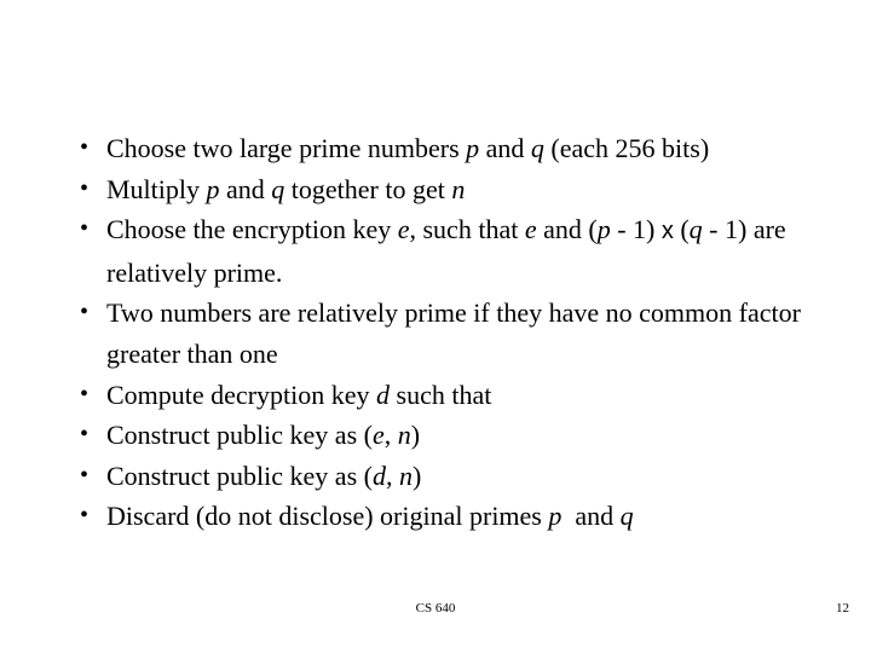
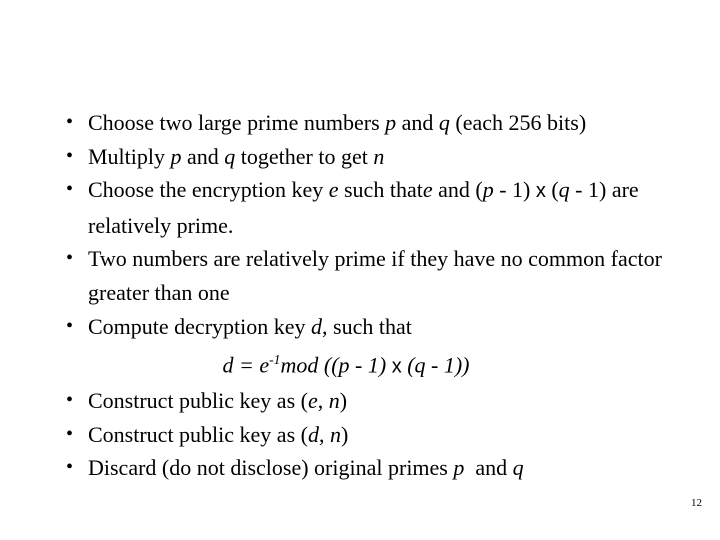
  •
  Choose two large prime numbers p and q (each 256 bits)
  •
  Multiply p and q together to get n
  •
- Choose the encryption key e, such that e and (p - 1) x (q - 1) are relatively prime.
+ Choose the encryption key e such thate and (p - 1) x (q - 1) are relatively prime.
  •
  Two numbers are relatively prime if they have no common factor greater than one
  •
- Compute decryption key d such that
+ Compute decryption key d, such that
+ d = e-1mod ((p - 1) x (q - 1))
  •
  Construct public key as (e, n)
  •
  Construct public key as (d, n)
  •
  Discard (do not disclose) original primes p and q
- CS 640
  12
